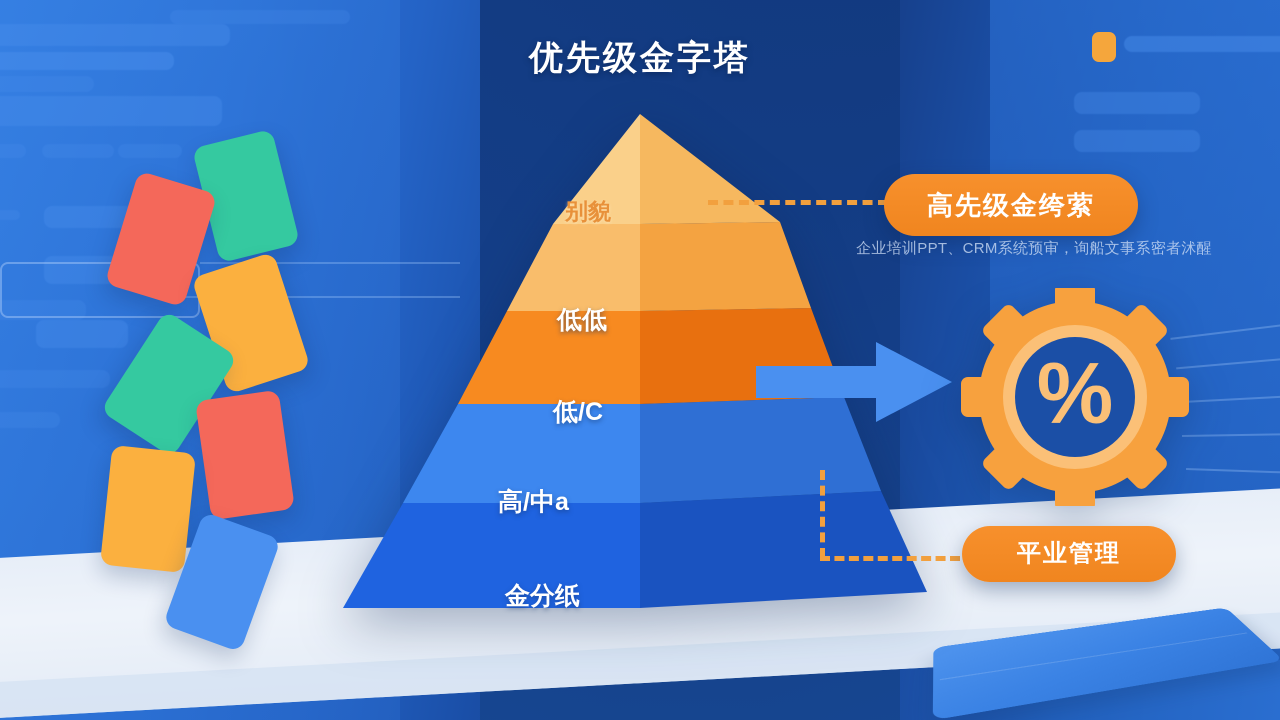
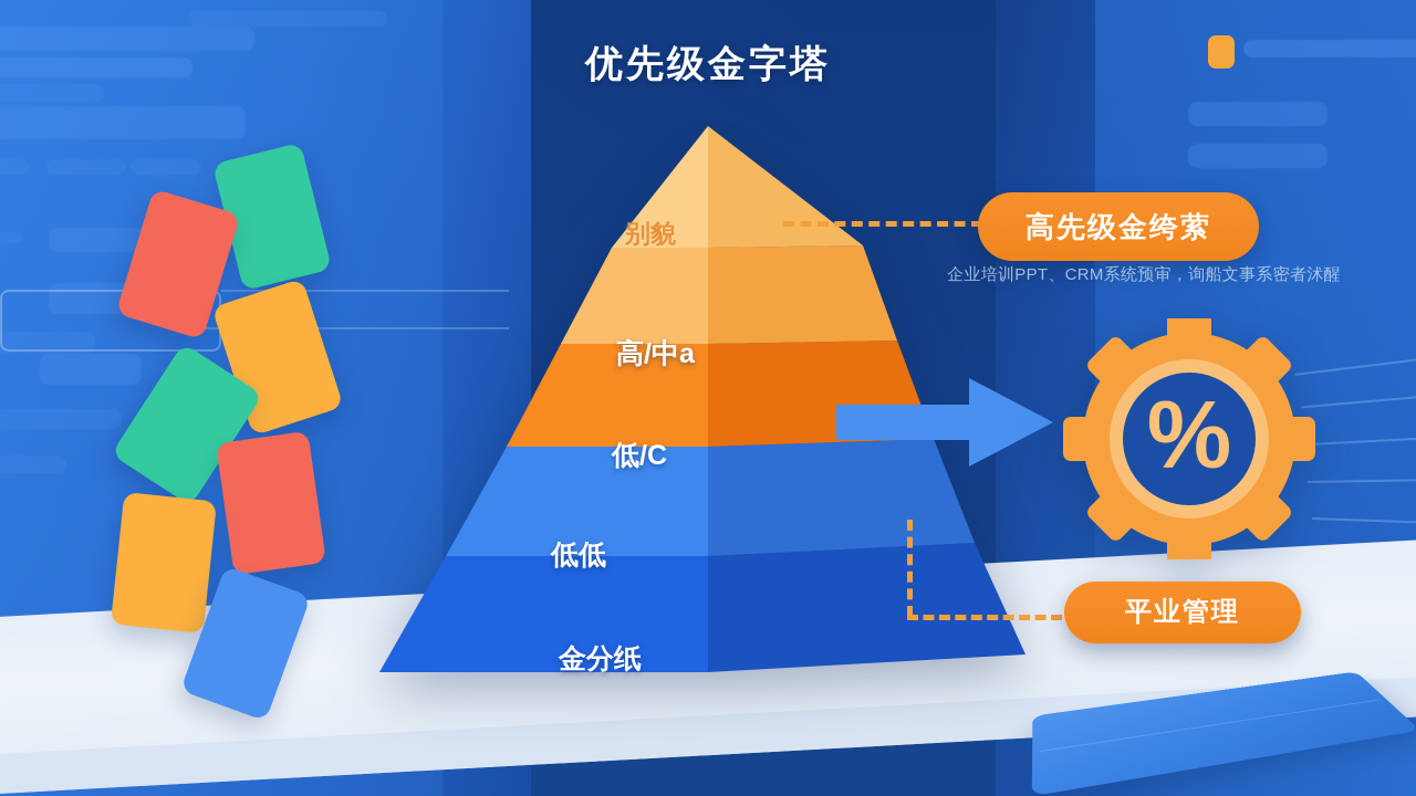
  优先级金字塔
  别貌
- 低低
+ 高/中a
  低/C
- 高/中a
+ 低低
  金分纸
  %
  高先级金绔萦
  企业培训PPT、CRM系统预审，询船文事系密者沭醒
  平业管理
